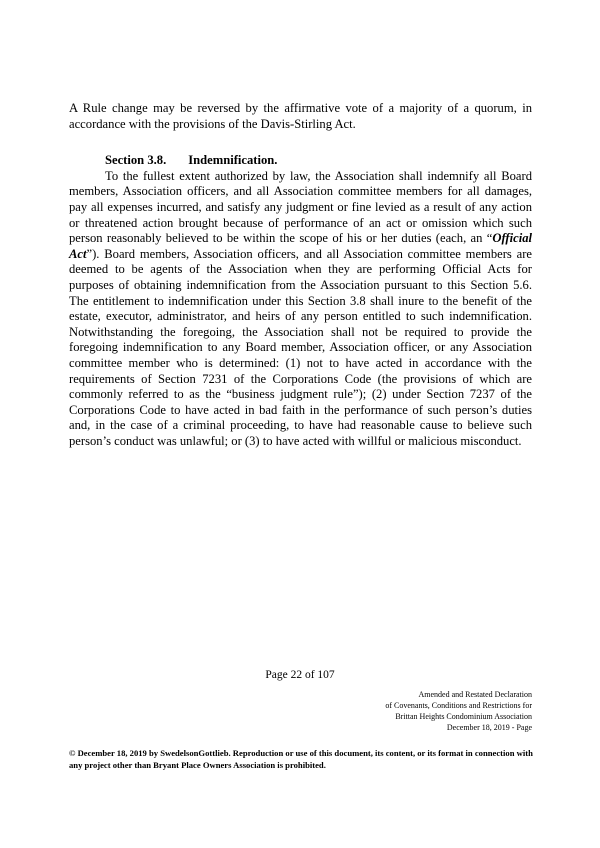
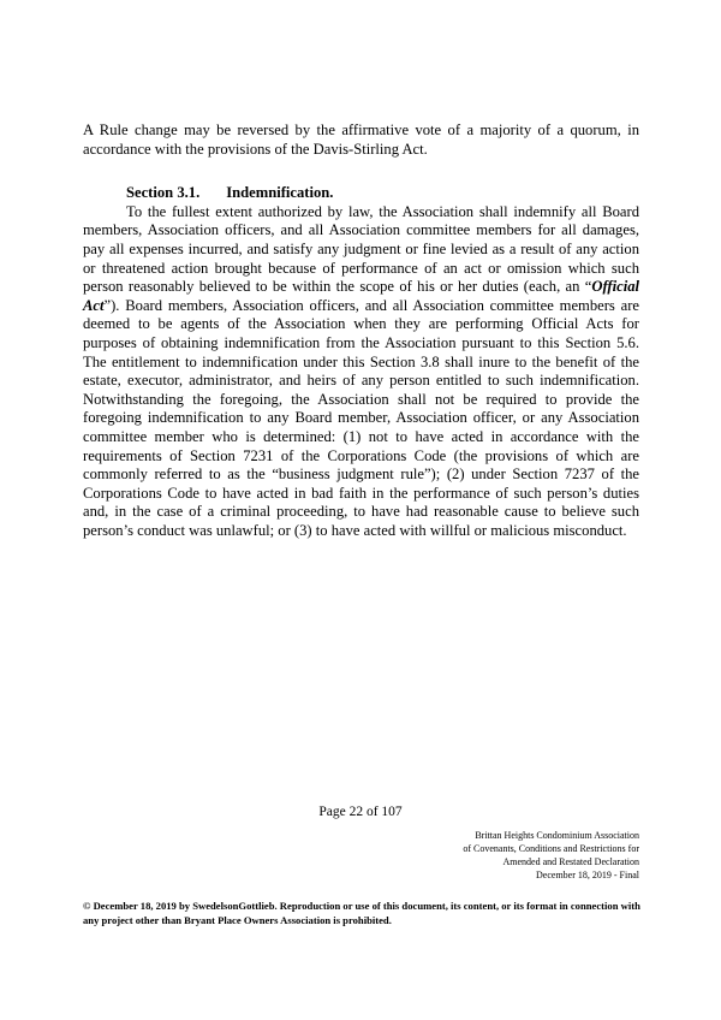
  A Rule change may be reversed by the affirmative vote of a majority of a quorum, in accordance with the provisions of the Davis-Stirling Act.
- Section 3.8. Indemnification.
+ Section 3.1. Indemnification.
  To the fullest extent authorized by law, the Association shall indemnify all Board members, Association officers, and all Association committee members for all damages, pay all expenses incurred, and satisfy any judgment or fine levied as a result of any action or threatened action brought because of performance of an act or omission which such person reasonably believed to be within the scope of his or her duties (each, an “Official Act”). Board members, Association officers, and all Association committee members are deemed to be agents of the Association when they are performing Official Acts for purposes of obtaining indemnification from the Association pursuant to this Section 5.6. The entitlement to indemnification under this Section 3.8 shall inure to the benefit of the estate, executor, administrator, and heirs of any person entitled to such indemnification. Notwithstanding the foregoing, the Association shall not be required to provide the foregoing indemnification to any Board member, Association officer, or any Association committee member who is determined: (1) not to have acted in accordance with the requirements of Section 7231 of the Corporations Code (the provisions of which are commonly referred to as the “business judgment rule”); (2) under Section 7237 of the Corporations Code to have acted in bad faith in the performance of such person’s duties and, in the case of a criminal proceeding, to have had reasonable cause to believe such person’s conduct was unlawful; or (3) to have acted with willful or malicious misconduct.
  Page 22 of 107
- Amended and Restated Declaration
+ Brittan Heights Condominium Association
  of Covenants, Conditions and Restrictions for
- Brittan Heights Condominium Association
+ Amended and Restated Declaration
- December 18, 2019 - Page
+ December 18, 2019 - Final
  © December 18, 2019 by SwedelsonGottlieb. Reproduction or use of this document, its content, or its format in connection with any project other than Bryant Place Owners Association is prohibited.
